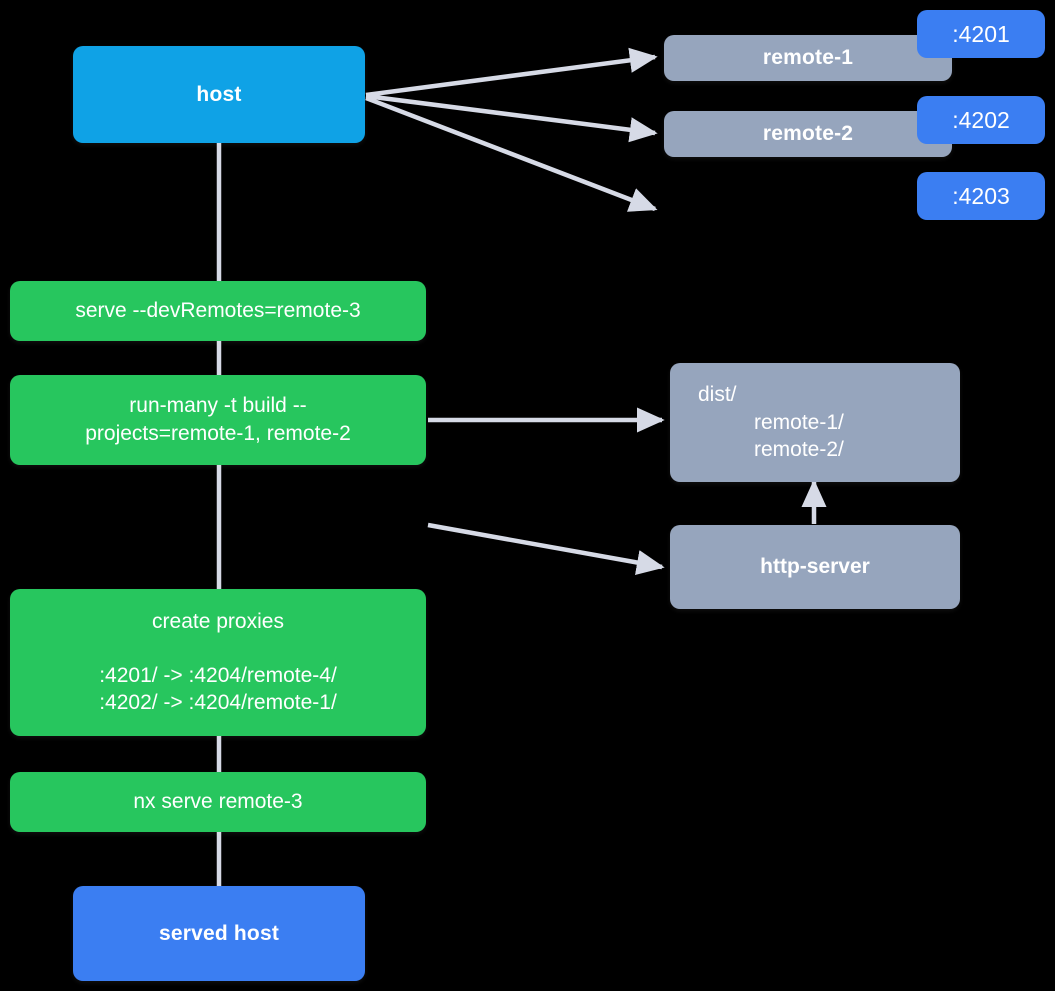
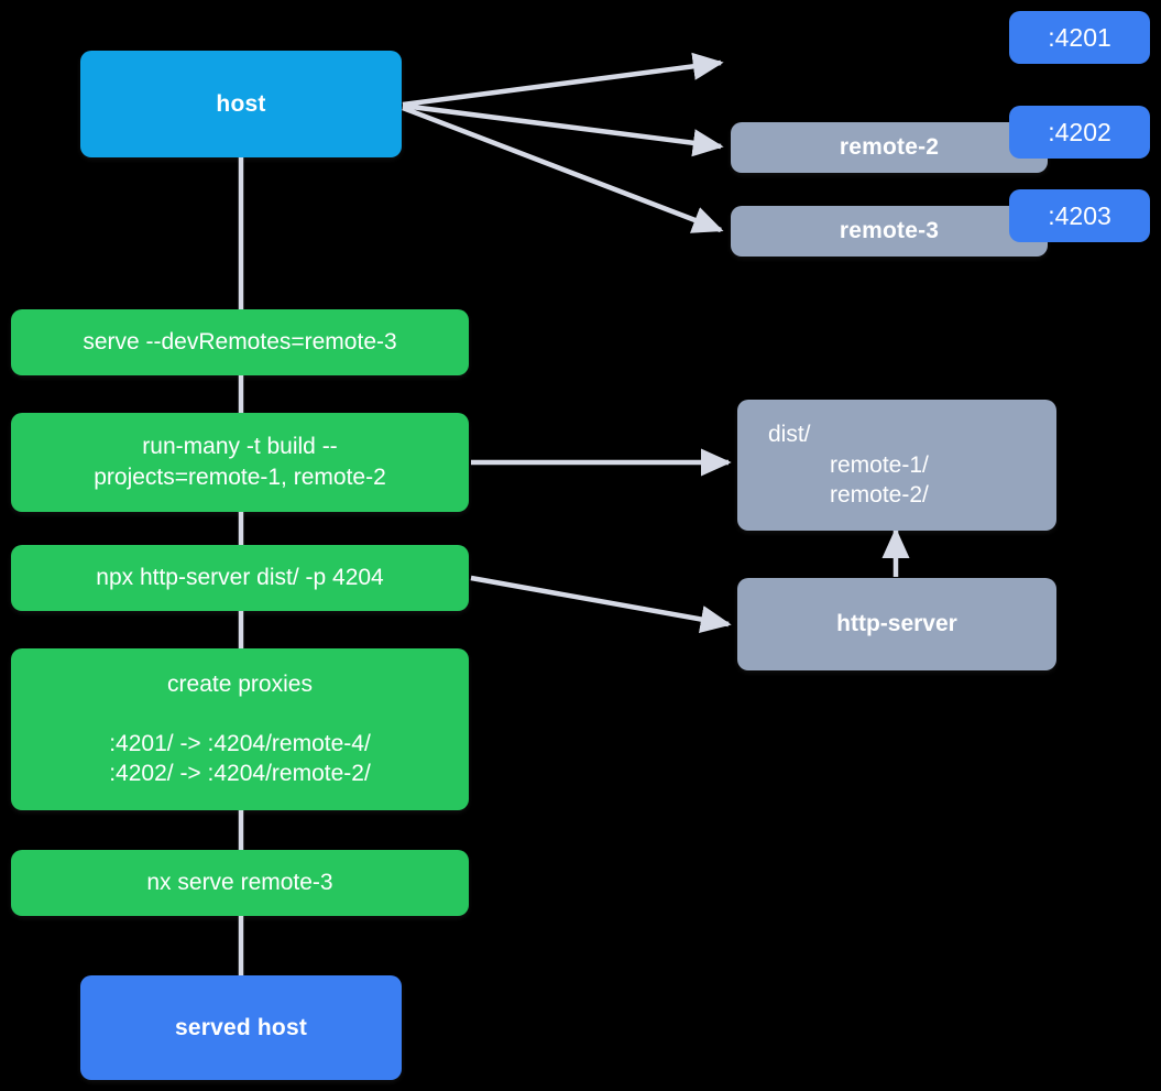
  host
- remote-1
  :4201
  remote-2
  :4202
+ remote-3
  :4203
  serve --devRemotes=remote-3
  run-many -t build --
  projects=remote-1, remote-2
+ npx http-server dist/ -p 4204
  create proxies
  :4201/ -> :4204/remote-4/
- :4202/ -> :4204/remote-1/
+ :4202/ -> :4204/remote-2/
  nx serve remote-3
  served host
  dist/
  remote-1/
  remote-2/
  http-server
